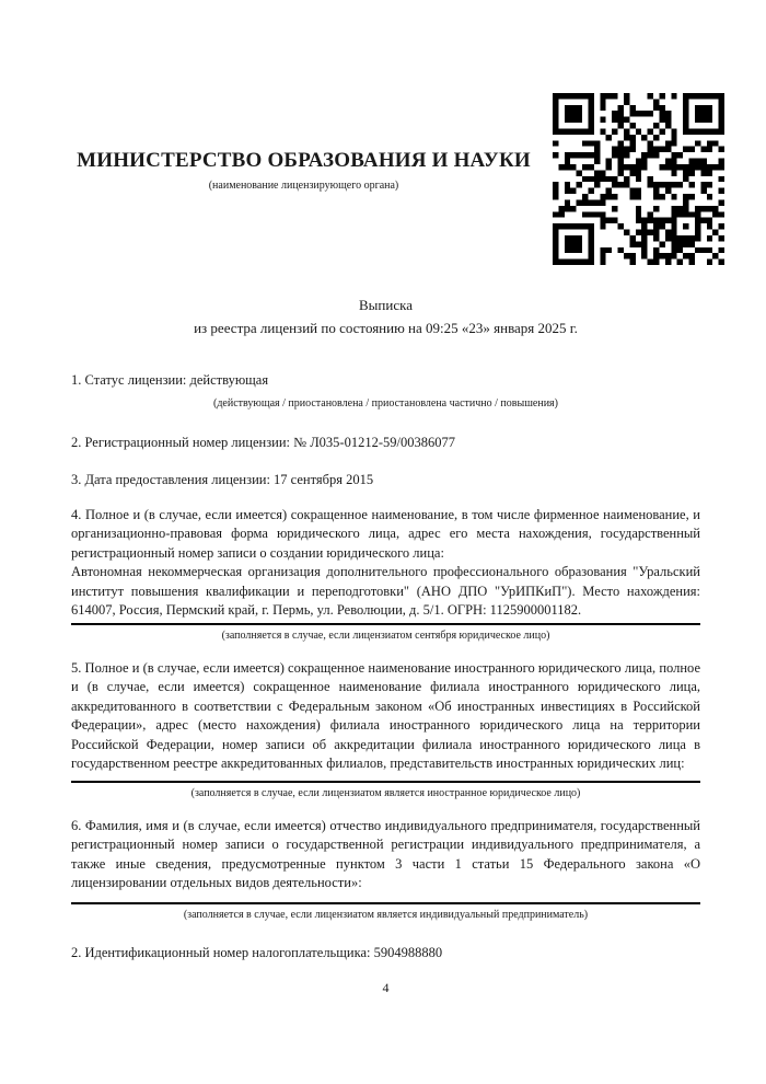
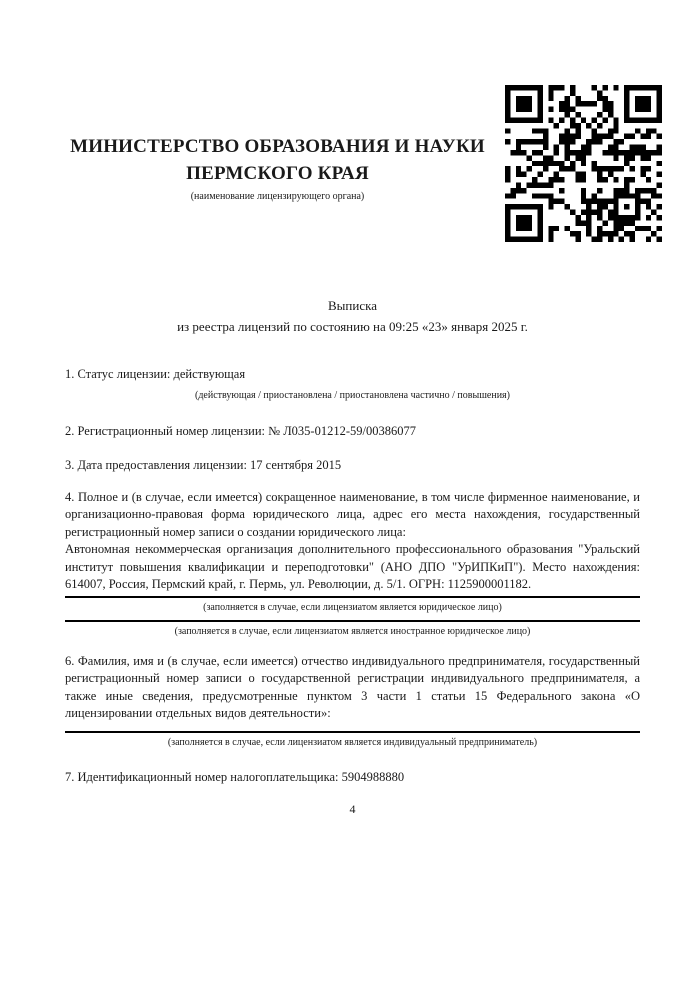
  МИНИСТЕРСТВО ОБРАЗОВАНИЯ И НАУКИ
+ ПЕРМСКОГО КРАЯ
  (наименование лицензирующего органа)
  Выписка
  из реестра лицензий по состоянию на 09:25 «23» января 2025 г.
  1. Статус лицензии: действующая
  (действующая / приостановлена / приостановлена частично / повышения)
  2. Регистрационный номер лицензии: № Л035-01212-59/00386077
  3. Дата предоставления лицензии: 17 сентября 2015
  4. Полное и (в случае, если имеется) сокращенное наименование, в том числе фирменное наименование, и организационно-правовая форма юридического лица, адрес его места нахождения, государственный регистрационный номер записи о создании юридического лица:
  Автономная некоммерческая организация дополнительного профессионального образования "Уральский институт повышения квалификации и переподготовки" (АНО ДПО "УрИПКиП"). Место нахождения: 614007, Россия, Пермский край, г. Пермь, ул. Революции, д. 5/1. ОГРН: 1125900001182.
- (заполняется в случае, если лицензиатом сентября юридическое лицо)
+ (заполняется в случае, если лицензиатом является юридическое лицо)
- 5. Полное и (в случае, если имеется) сокращенное наименование иностранного юридического лица, полное и (в случае, если имеется) сокращенное наименование филиала иностранного юридического лица, аккредитованного в соответствии с Федеральным законом «Об иностранных инвестициях в Российской Федерации», адрес (место нахождения) филиала иностранного юридического лица на территории Российской Федерации, номер записи об аккредитации филиала иностранного юридического лица в государственном реестре аккредитованных филиалов, представительств иностранных юридических лиц:
  (заполняется в случае, если лицензиатом является иностранное юридическое лицо)
  6. Фамилия, имя и (в случае, если имеется) отчество индивидуального предпринимателя, государственный регистрационный номер записи о государственной регистрации индивидуального предпринимателя, а также иные сведения, предусмотренные пунктом 3 части 1 статьи 15 Федерального закона «О лицензировании отдельных видов деятельности»:
  (заполняется в случае, если лицензиатом является индивидуальный предприниматель)
- 2. Идентификационный номер налогоплательщика: 5904988880
+ 7. Идентификационный номер налогоплательщика: 5904988880
  4
